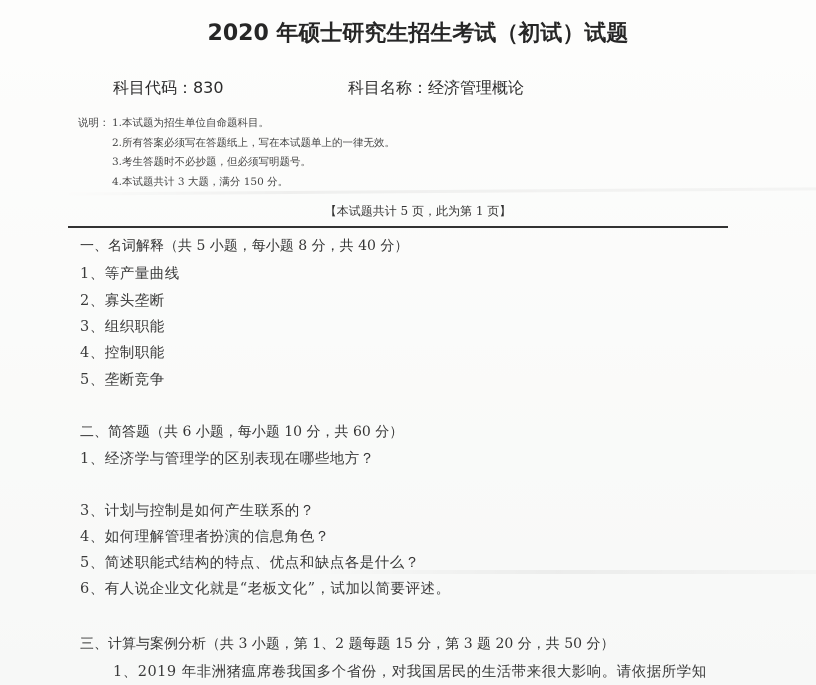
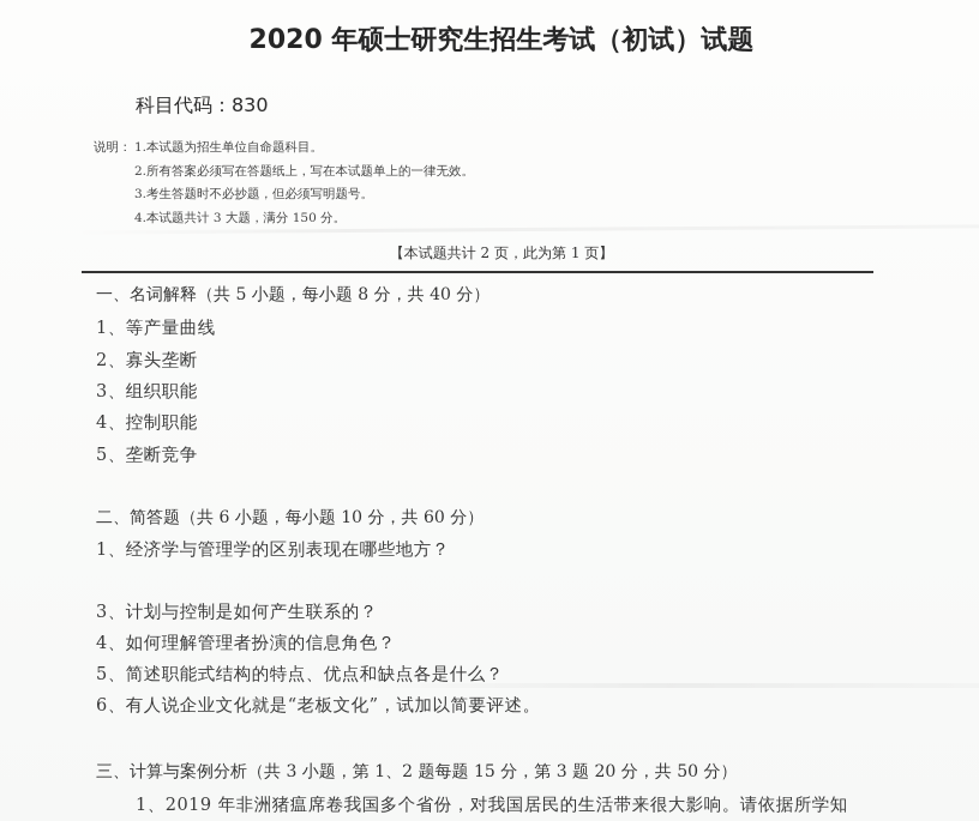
  2020 年硕士研究生招生考试（初试）试题
  科目代码：830
- 科目名称：经济管理概论
  说明：
  1.本试题为招生单位自命题科目。
  2.所有答案必须写在答题纸上，写在本试题单上的一律无效。
  3.考生答题时不必抄题，但必须写明题号。
  4.本试题共计 3 大题，满分 150 分。
- 【本试题共计 5 页，此为第 1 页】
+ 【本试题共计 2 页，此为第 1 页】
  一、名词解释（共 5 小题，每小题 8 分，共 40 分）
  1、等产量曲线
  2、寡头垄断
  3、组织职能
  4、控制职能
  5、垄断竞争
  二、简答题（共 6 小题，每小题 10 分，共 60 分）
  1、经济学与管理学的区别表现在哪些地方？
  3、计划与控制是如何产生联系的？
  4、如何理解管理者扮演的信息角色？
  5、简述职能式结构的特点、优点和缺点各是什么？
  6、有人说企业文化就是“老板文化”，试加以简要评述。
  三、计算与案例分析（共 3 小题，第 1、2 题每题 15 分，第 3 题 20 分，共 50 分）
  1、2019 年非洲猪瘟席卷我国多个省份，对我国居民的生活带来很大影响。请依据所学知
